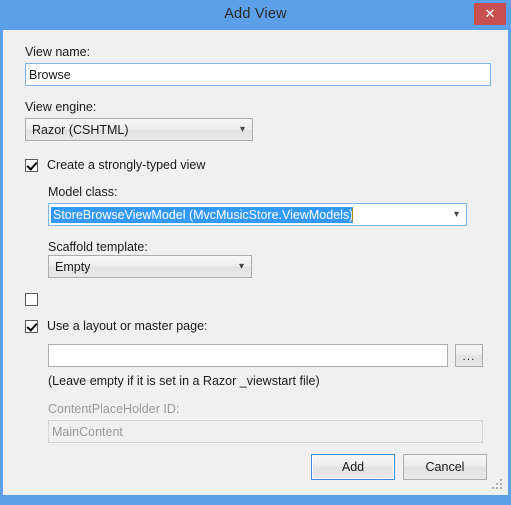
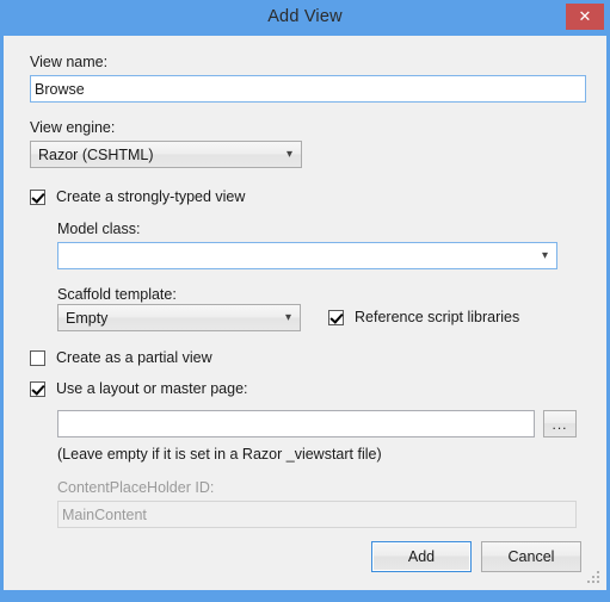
  Add View
  ✕
  View name:
  Browse
  View engine:
  Razor (CSHTML)
  ▾
  Create a strongly-typed view
  Model class:
- StoreBrowseViewModel (MvcMusicStore.ViewModels)
  ▾
  Scaffold template:
  Empty
  ▾
+ Reference script libraries
+ Create as a partial view
  Use a layout or master page:
  ...
  (Leave empty if it is set in a Razor _viewstart file)
  ContentPlaceHolder ID:
  MainContent
  Add
  Cancel
